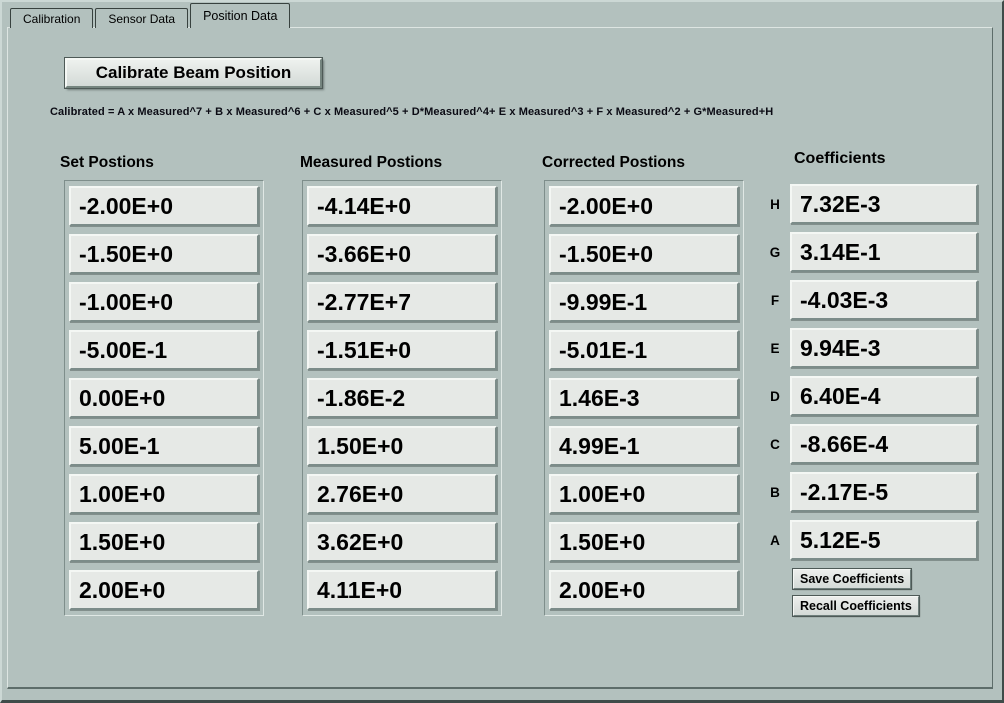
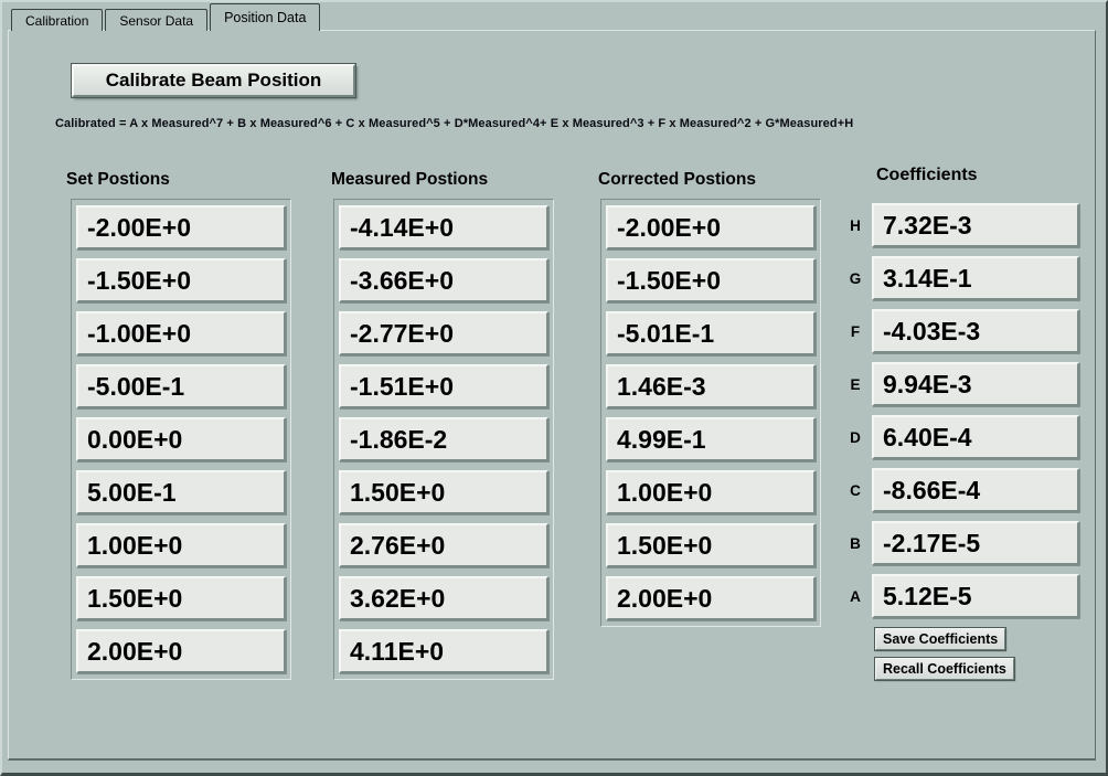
  Calibration
  Sensor Data
  Position Data
  Calibrate Beam Position
  Calibrated = A x Measured^7 + B x Measured^6 + C x Measured^5 + D*Measured^4+ E x Measured^3 + F x Measured^2 + G*Measured+H
  Set Postions
  Measured Postions
  Corrected Postions
  Coefficients
  -2.00E+0
  -1.50E+0
  -1.00E+0
  -5.00E-1
  0.00E+0
  5.00E-1
  1.00E+0
  1.50E+0
  2.00E+0
  -4.14E+0
  -3.66E+0
- -2.77E+7
+ -2.77E+0
  -1.51E+0
  -1.86E-2
  1.50E+0
  2.76E+0
  3.62E+0
  4.11E+0
  -2.00E+0
  -1.50E+0
- -9.99E-1
  -5.01E-1
  1.46E-3
  4.99E-1
  1.00E+0
  1.50E+0
  2.00E+0
  H
  7.32E-3
  G
  3.14E-1
  F
  -4.03E-3
  E
  9.94E-3
  D
  6.40E-4
  C
  -8.66E-4
  B
  -2.17E-5
  A
  5.12E-5
  Save Coefficients
  Recall Coefficients
